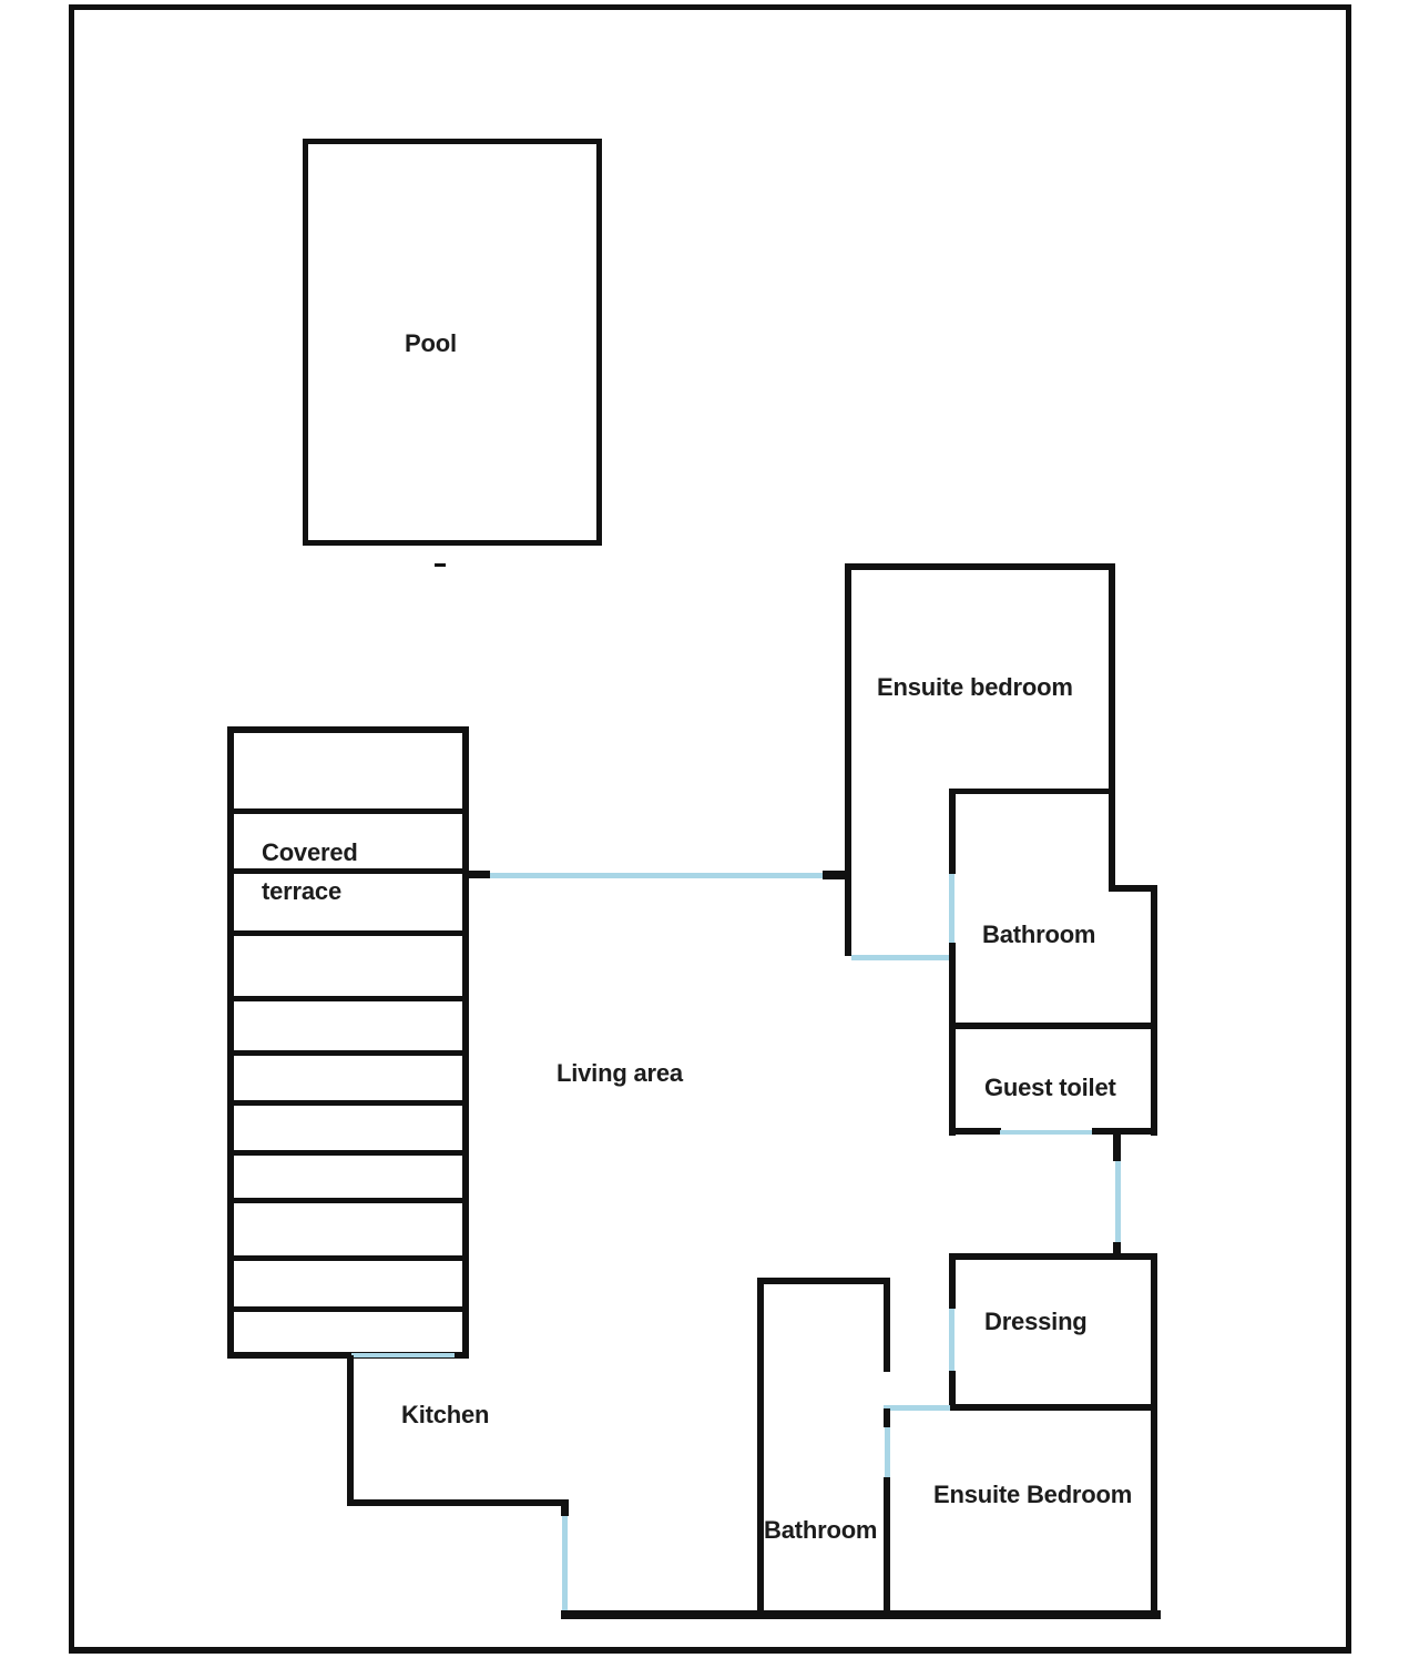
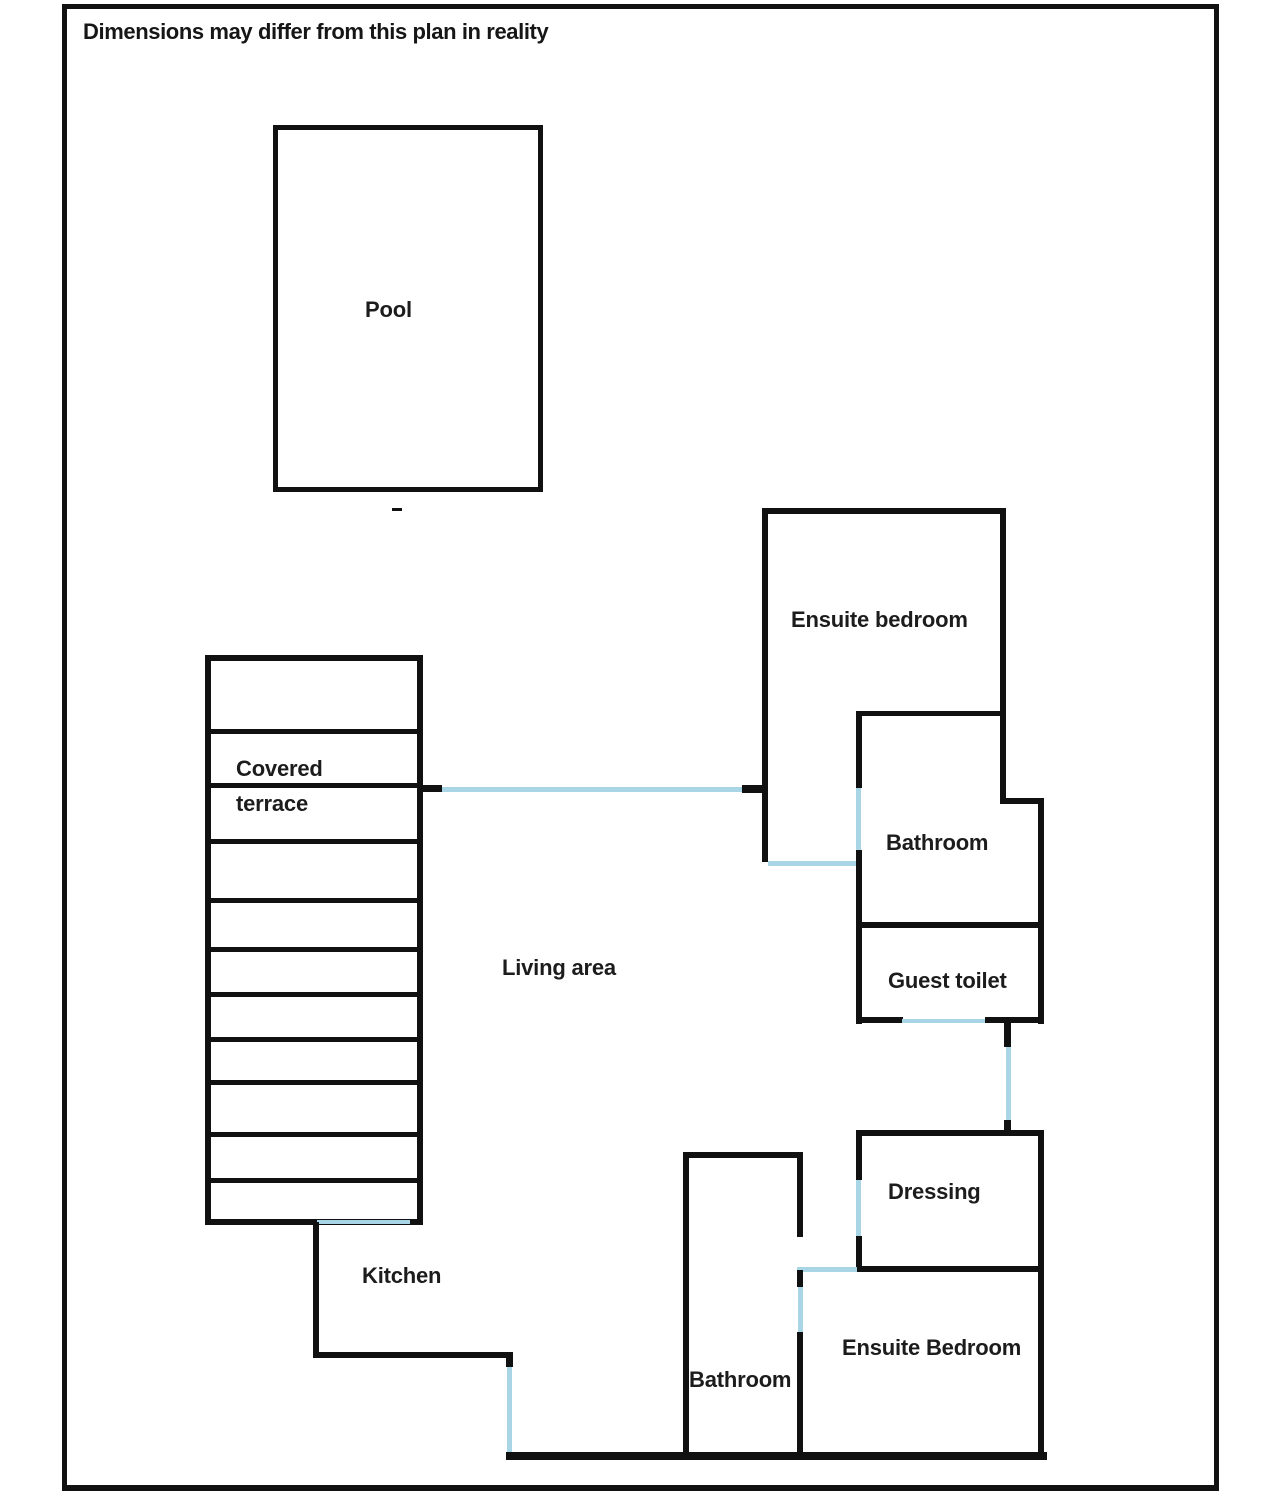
+ Dimensions may differ from this plan in reality
  Pool
  Covered
  terrace
  Ensuite bedroom
  Bathroom
  Guest toilet
  Living area
  Dressing
  Kitchen
  Ensuite Bedroom
  Bathroom
